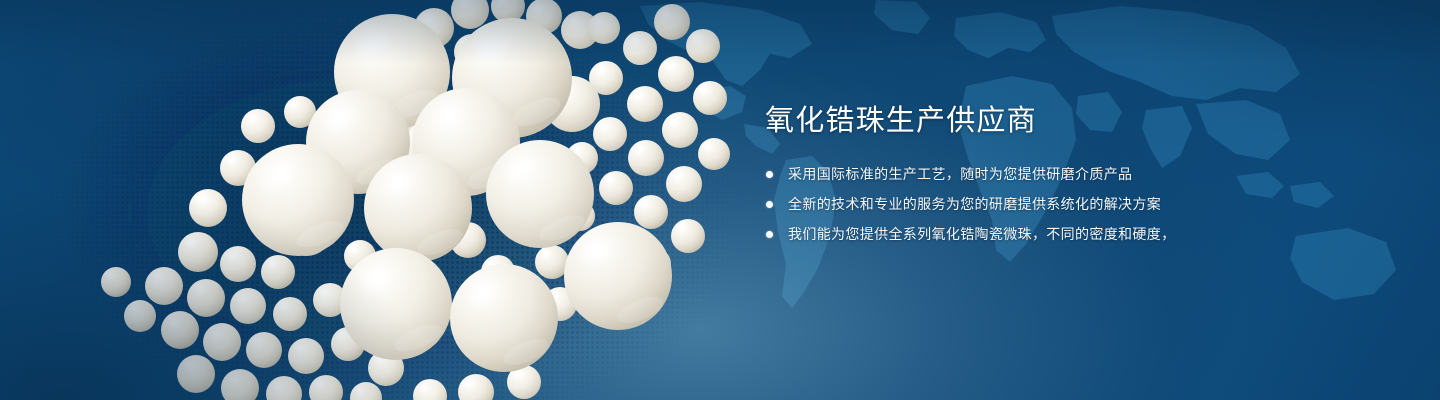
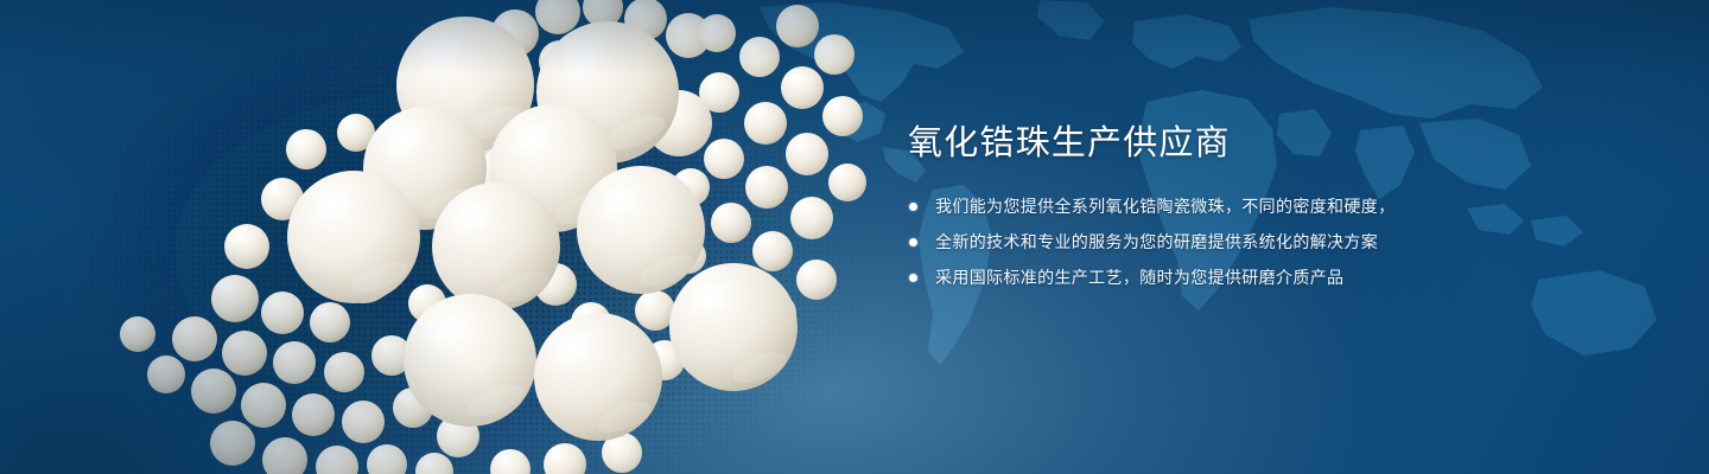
  氧化锆珠生产供应商
- 采用国际标准的生产工艺，随时为您提供研磨介质产品
+ 我们能为您提供全系列氧化锆陶瓷微珠，不同的密度和硬度，
  全新的技术和专业的服务为您的研磨提供系统化的解决方案
- 我们能为您提供全系列氧化锆陶瓷微珠，不同的密度和硬度，
+ 采用国际标准的生产工艺，随时为您提供研磨介质产品
